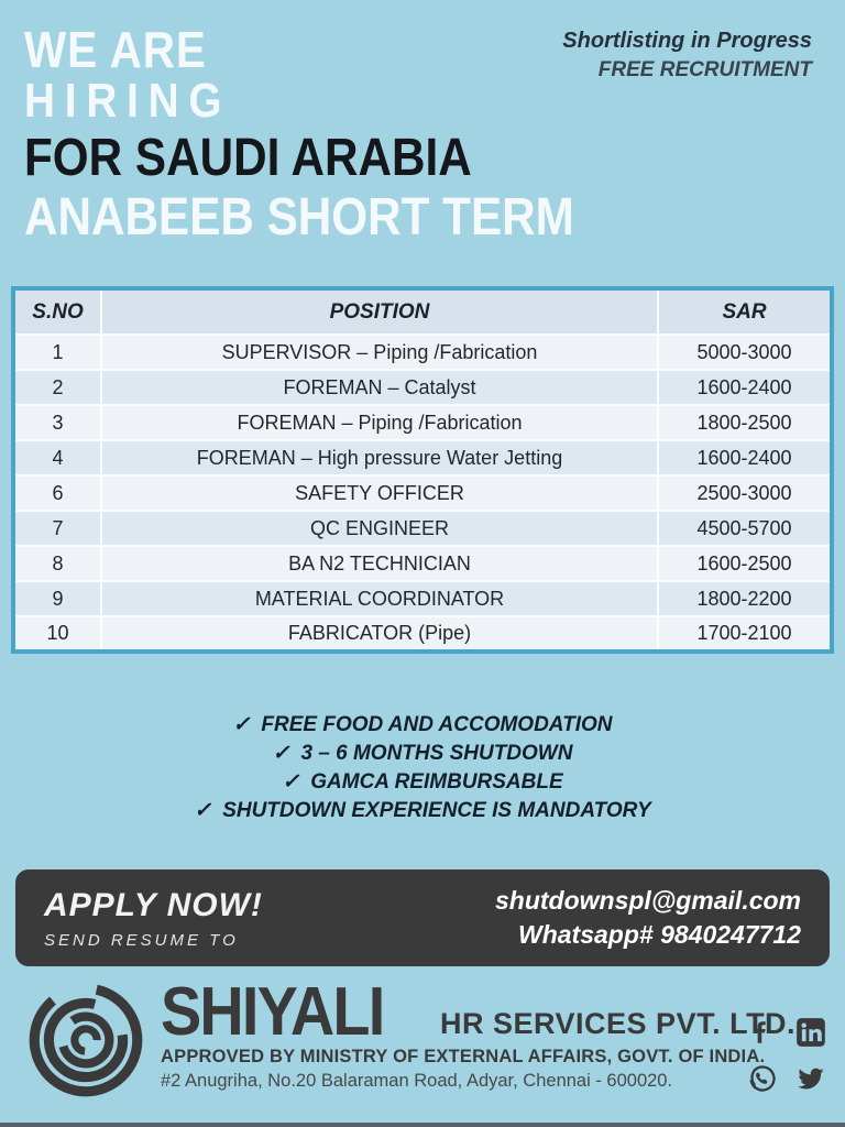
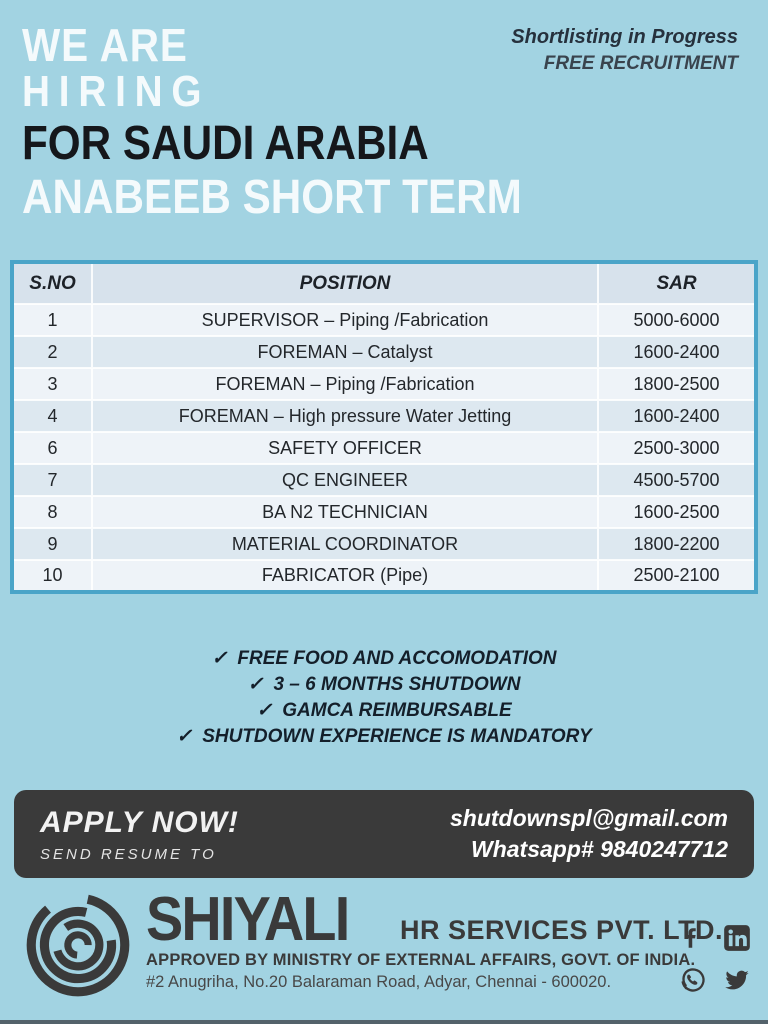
  WE ARE
  HIRING
  FOR SAUDI ARABIA
  ANABEEB SHORT TERM
  Shortlisting in Progress
  FREE RECRUITMENT
  S.NO	POSITION	SAR
- 1	SUPERVISOR – Piping /Fabrication	5000-3000
+ 1	SUPERVISOR – Piping /Fabrication	5000-6000
  2	FOREMAN – Catalyst	1600-2400
  3	FOREMAN – Piping /Fabrication	1800-2500
  4	FOREMAN – High pressure Water Jetting	1600-2400
  6	SAFETY OFFICER	2500-3000
  7	QC ENGINEER	4500-5700
  8	BA N2 TECHNICIAN	1600-2500
  9	MATERIAL COORDINATOR	1800-2200
- 10	FABRICATOR (Pipe)	1700-2100
+ 10	FABRICATOR (Pipe)	2500-2100
  ✓ FREE FOOD AND ACCOMODATION
  ✓ 3 – 6 MONTHS SHUTDOWN
  ✓ GAMCA REIMBURSABLE
  ✓ SHUTDOWN EXPERIENCE IS MANDATORY
  APPLY NOW!
  SEND RESUME TO
  shutdownspl@gmail.com
  Whatsapp# 9840247712
  SHIYALI
  HR SERVICES PVT. LTD.
  APPROVED BY MINISTRY OF EXTERNAL AFFAIRS, GOVT. OF INDIA.
  #2 Anugriha, No.20 Balaraman Road, Adyar, Chennai - 600020.
